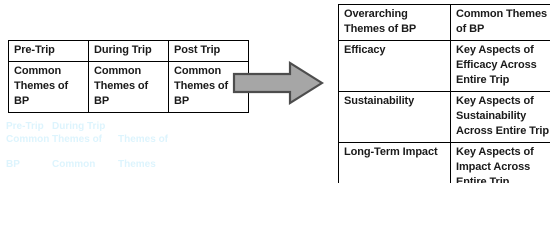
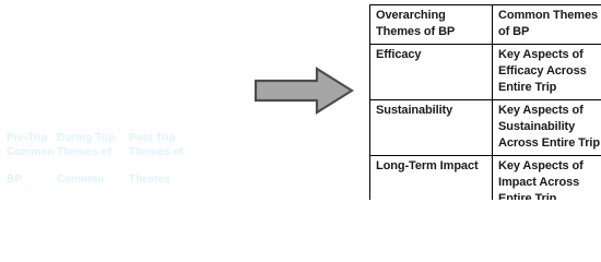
- Pre-Trip	During Trip	Post Trip
- Common Themes of BP	Common Themes of BP	Common Themes of BP
  Overarching Themes of BP	Common Themes of BP
  Efficacy	Key Aspects of Efficacy Across Entire Trip
  Sustainability	Key Aspects of Sustainability Across Entire Trip
  Long-Term Impact	Key Aspects of Impact Across Entire Trip
  Pre-Trip
  During Trip
+ Post Trip
  Common
  Themes of
  Themes of
  BP
  Common
  Themes
